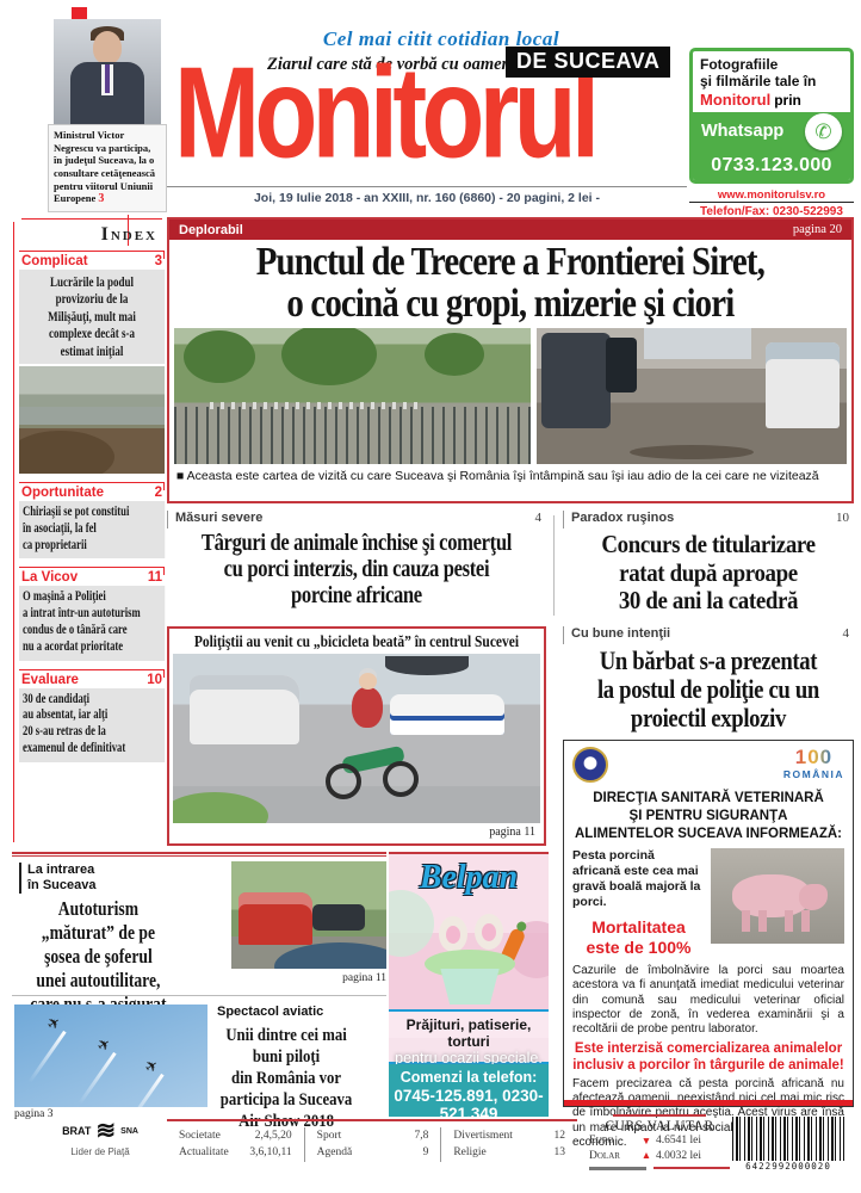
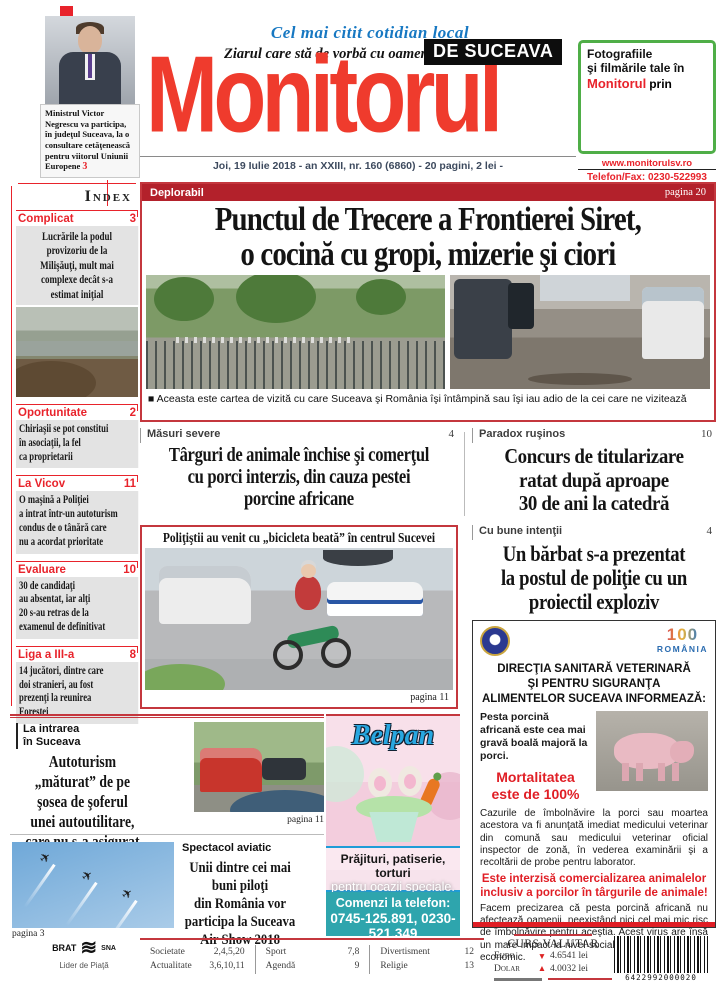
  Ministrul Victor Negrescu va participa, în judeţul Suceava, la o consultare cetăţenească pentru viitorul Uniunii Europene 3
  Cel mai citit cotidian local
  Ziarul care stă de vorbă cu oame
  DE SUCEAVA
  Monitorul
  Joi, 19 Iulie 2018 - an XXIII, nr. 160 (6860) - 20 pagini, 2 lei -
  Fotografiile
  şi filmările tale în
  Monitorul prin
- Whatsapp
- ✆
- 0733.123.000
  www.monitorulsv.ro
  Telefon/Fax: 0230-522993
  Index
  Complicat
  3
  Lucrările la podul
  provizoriu de la
  Milişăuţi, mult mai
  complexe decât s-a
  estimat iniţial
  Oportunitate
  2
  Chiriaşii se pot constitui
  în asociaţii, la fel
  ca proprietarii
  La Vicov
  11
  O maşină a Poliţiei
  a intrat într-un autoturism
  condus de o tânără care
  nu a acordat prioritate
  Evaluare
  10
  30 de candidaţi
  au absentat, iar alţi
  20 s-au retras de la
  examenul de definitivat
+ Liga a III-a
+ 8
+ 14 jucători, dintre care
+ doi stranieri, au fost
+ prezenţi la reunirea
+ Forestei
  Deplorabil
  pagina 20
  Punctul de Trecere a Frontierei Siret,
  o cocină cu gropi, mizerie şi ciori
  ■ Aceasta este cartea de vizită cu care Suceava şi România îşi întâmpină sau îşi iau adio de la cei care ne vizitează
  Măsuri severe
  4
  Târguri de animale închise şi comerţul
  cu porci interzis, din cauza pestei
  porcine africane
  Paradox ruşinos
  10
  Concurs de titularizare
  ratat după aproape
  30 de ani la catedră
  Poliţiştii au venit cu „bicicleta beată” în centrul Sucevei
  pagina 11
  Cu bune intenţii
  4
  Un bărbat s-a prezentat
  la postul de poliţie cu un
  proiectil exploziv
  100
  ROMÂNIA
  DIRECŢIA SANITARĂ VETERINARĂ
  ŞI PENTRU SIGURANŢA
  ALIMENTELOR SUCEAVA INFORMEAZĂ:
  Pesta porcină africană este cea mai gravă boală majoră la porci.
  Mortalitatea
  este de 100%
  Cazurile de îmbolnăvire la porci sau moartea acestora va fi anunţată imediat medicului veterinar din comună sau medicului veterinar oficial inspector de zonă, în vederea examinării şi a recoltării de probe pentru laborator.
  Este interzisă comercializarea animalelor inclusiv a porcilor în târgurile de animale!
  Facem precizarea că pesta porcină africană nu afectează oamenii, neexistând nici cel mai mic risc de îmbolnăvire pentru aceştia. Acest virus are însă un mare impact la nivel socia economic.
  La intrarea
  în Suceava
  Autoturism
  „măturat” de pe
  şosea de şoferul
  unei autoutilitare,
  pagina 11
  pagina 3
  Spectacol aviatic
  Unii dintre cei mai
  buni piloţi
  din România vor
  participa la Suceava
  Air Show 2018
  Belpan
  Prăjituri, patiserie, torturi
  pentru ocazii speciale.
  Comenzi la telefon:
  0745-125.891, 0230-521.349
  BRAT
  ≋
  Lider de Piaţă
  Societate
  2,4,5,20
  Actualitate
  3,6,10,11
  Sport
  7,8
  Agendă
  9
  Divertisment
  12
  Religie
  13
  CURS VALUTAR
  Euro
  ▼
  4.6541 lei
  Dolar
  ▲
  4.0032 lei
  6422992000020
